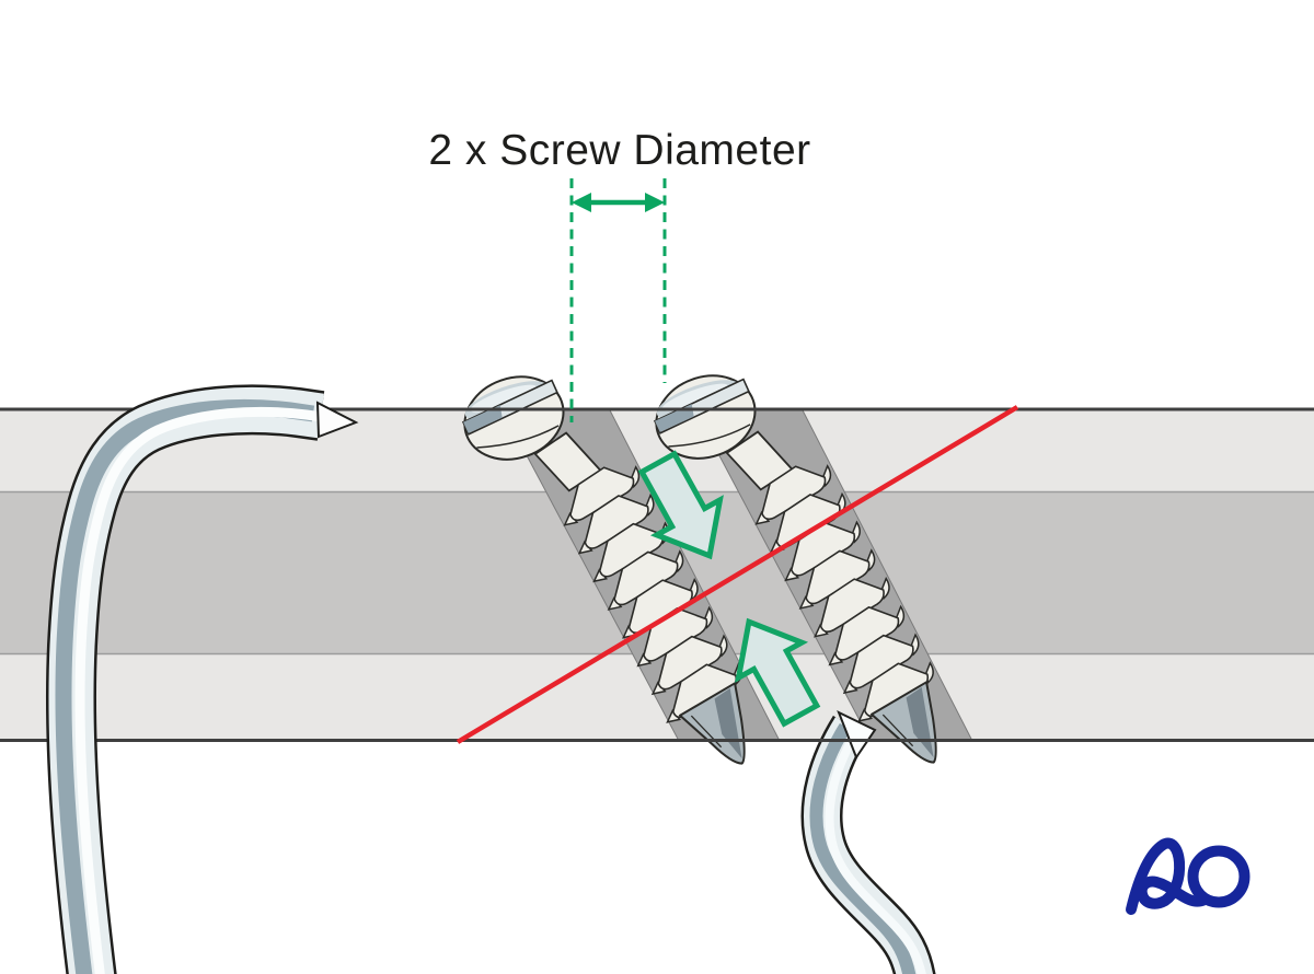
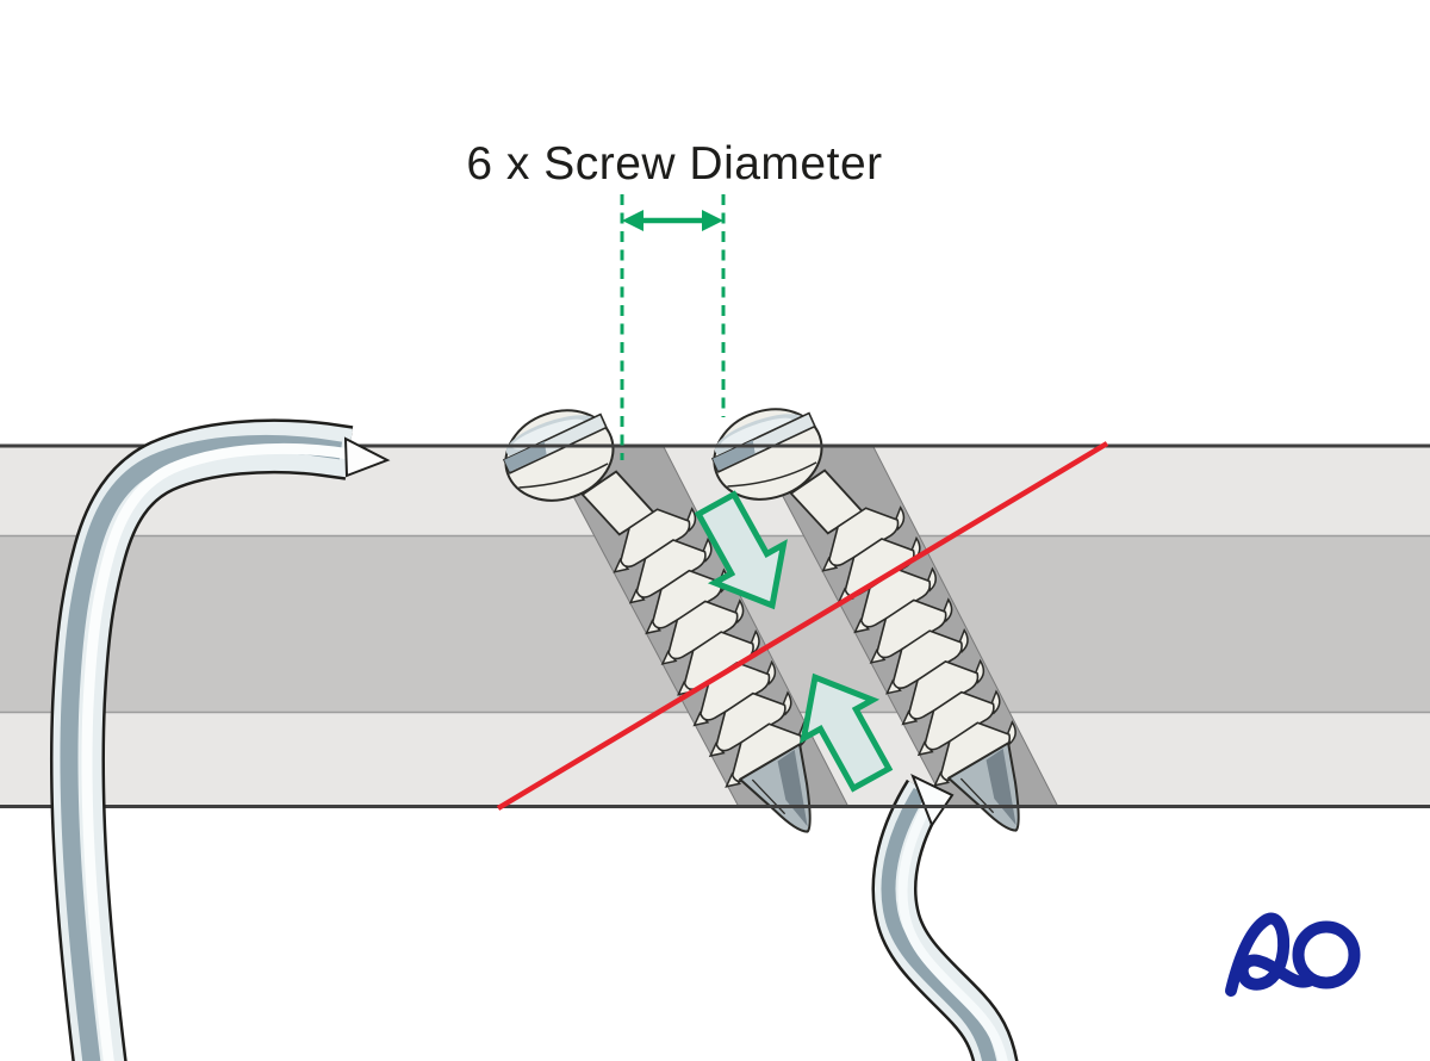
- 2 x Screw Diameter
+ 6 x Screw Diameter
